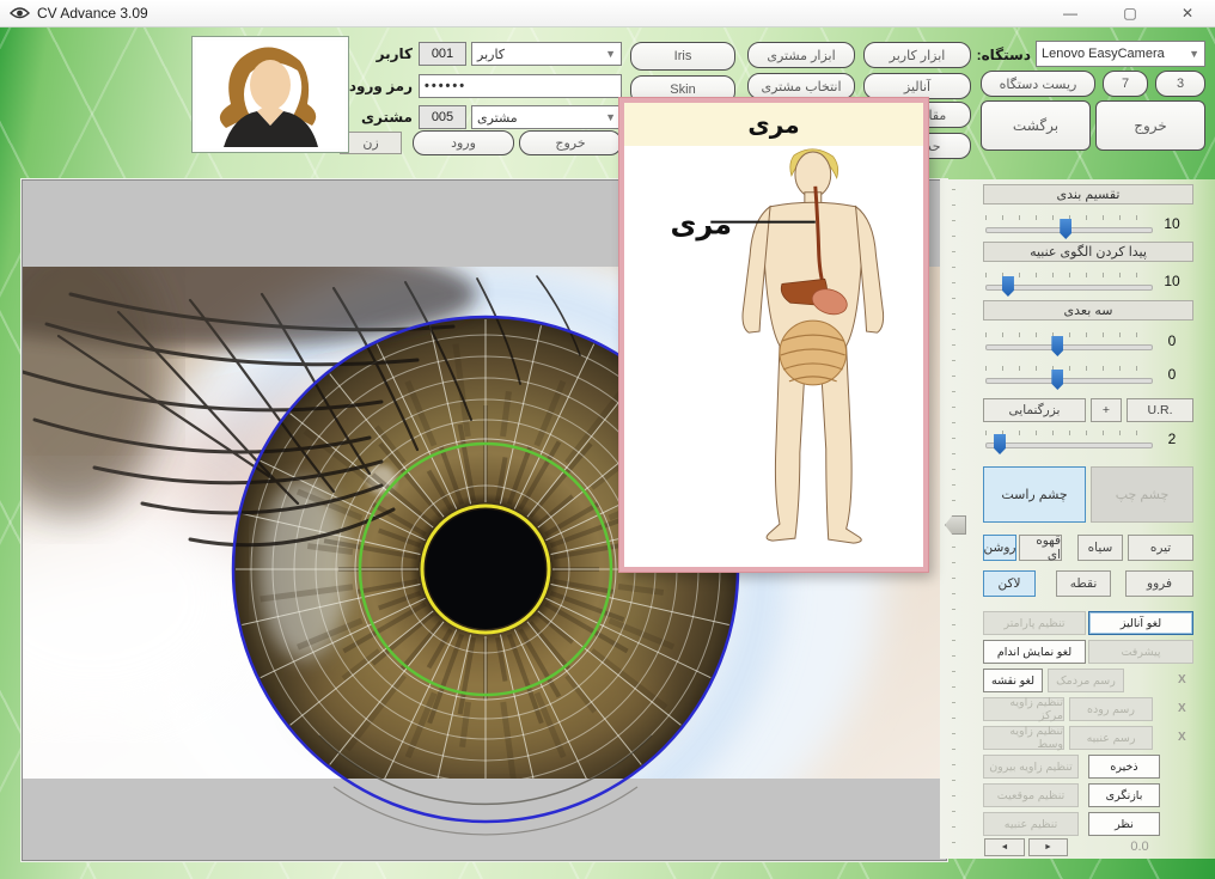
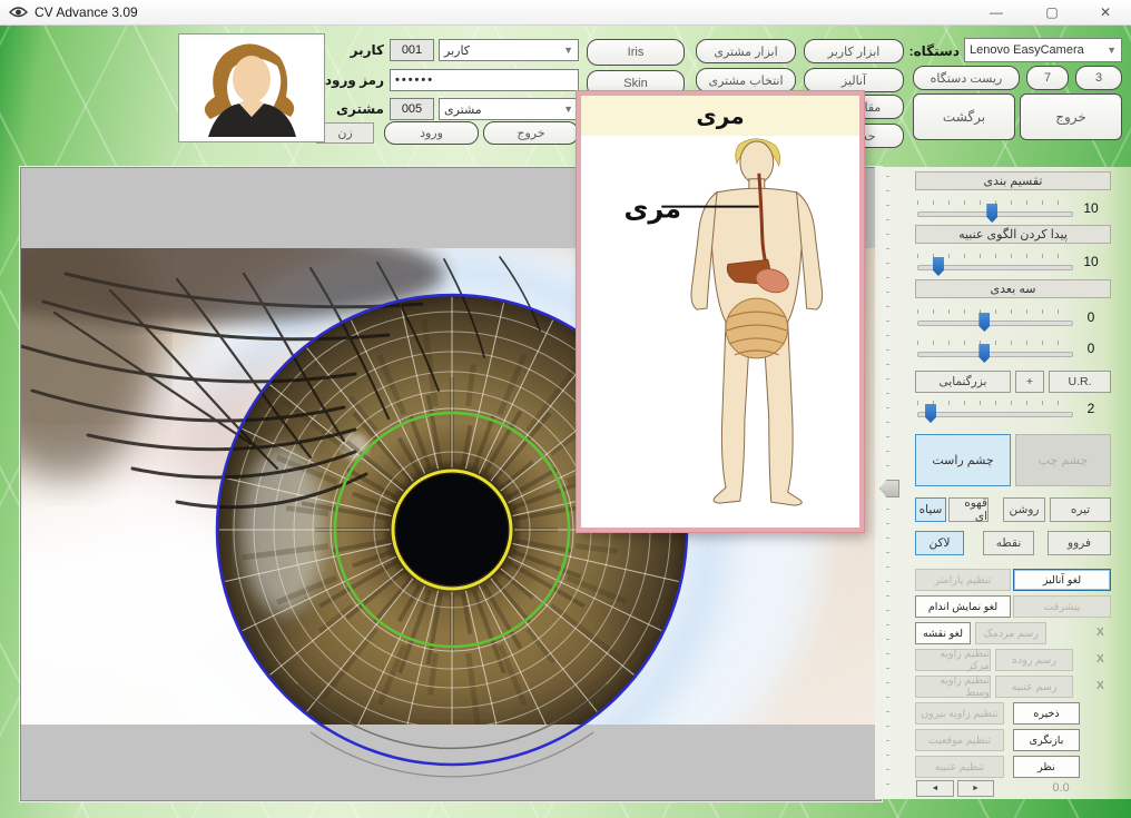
  CV Advance 3.09
  —
  ▢
  ✕
  کاربر
  001
  کاربر
  ▼
  رمز ورود
  ••••••
  مشتری
  005
  مشتری
  ▼
  زن
  ورود
  خروج
  Iris
  Skin
  ابزار مشتری
  ابزار کاربر
  دستگاه:
  Lenovo EasyCamera
  ▼
  انتخاب مشتری
  آنالیز
  ریست دستگاه
  7
  3
  برگشت
  خروج
  تقسیم بندی
  10
  پیدا کردن الگوی عنبیه
  10
  سه بعدی
  0
  0
  بزرگنمایی
  +
  U.R.
  2
  چشم راست
  چشم چپ
- روشن
+ سیاه
  قهوه ای
- سیاه
+ روشن
  تیره
  لاکن
  نقطه
  فروو
  تنظیم پارمتر
  لغو آنالیز
  لغو نمایش اندام
  پیشرفت
  لغو نقشه
  رسم مردمک
  X
  تنظیم زاویه مرکز
  رسم روده
  X
  تنظیم زاویه وسط
  رسم عنبیه
  X
  تنظیم زاویه بیرون
  ذخیره
  تنظیم موقعیت
  بازنگری
  تنظیم عنبیه
  نظر
  0.0
  مری
  مری
